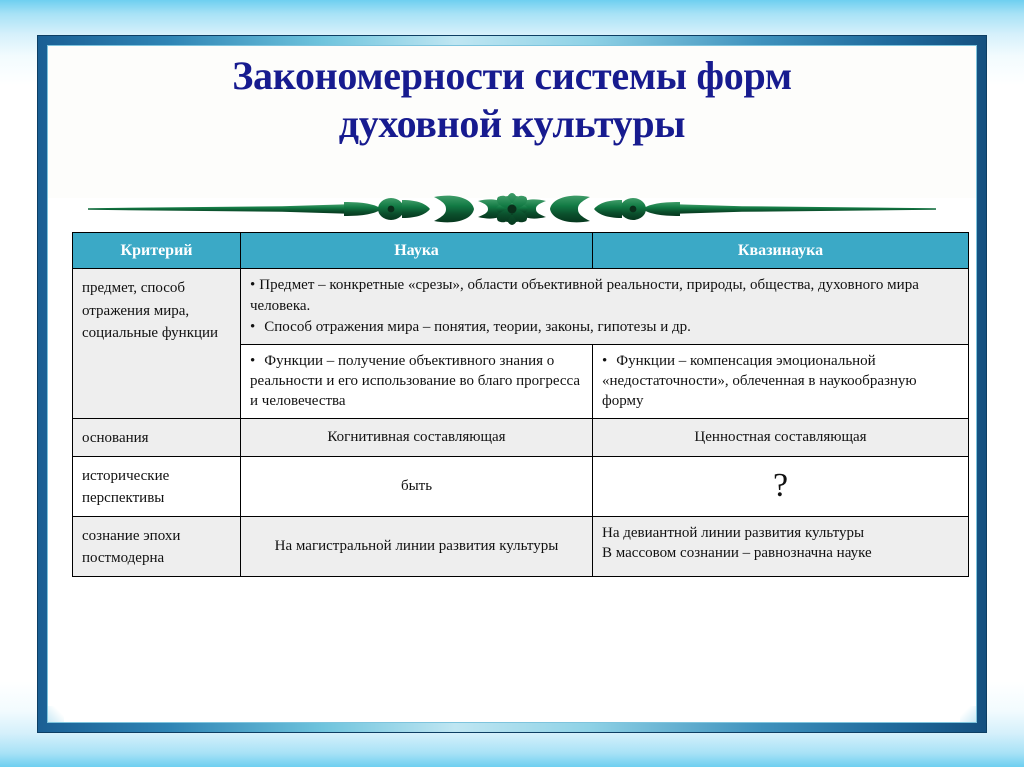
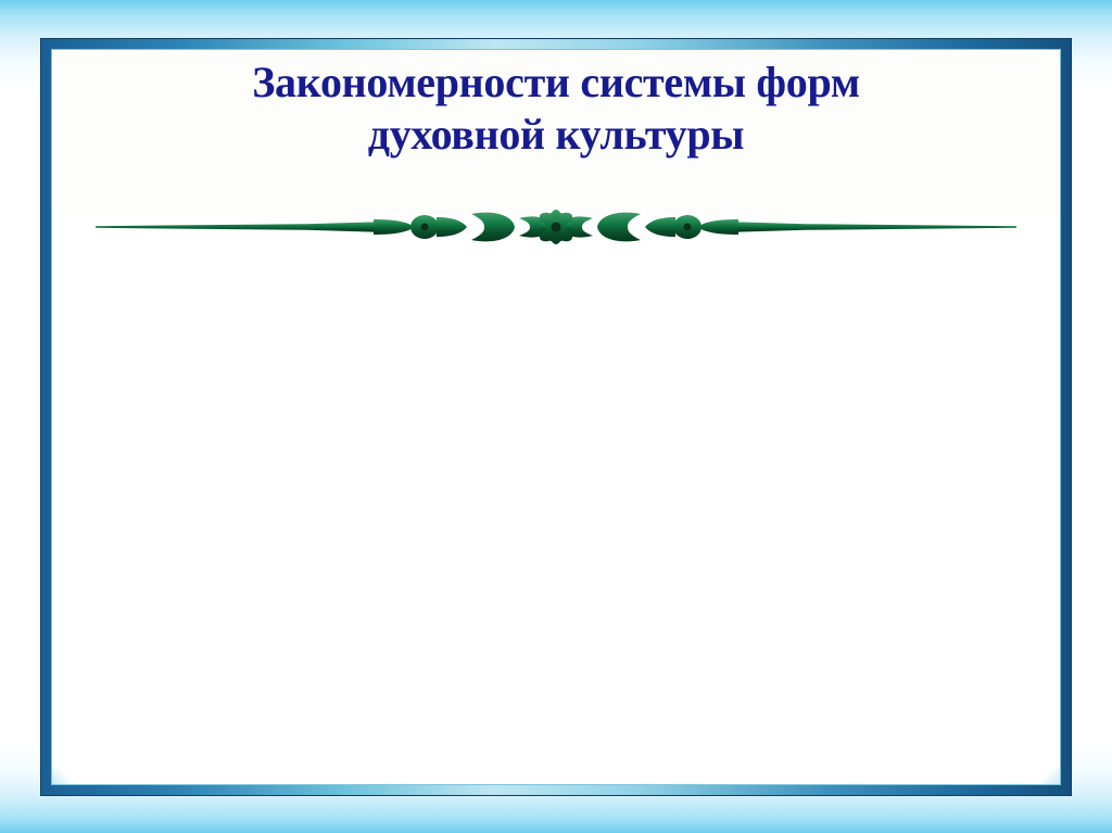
  Закономерности системы форм
  духовной культуры
- Критерий	Наука	Квазинаука
- предмет, способ отражения мира, социальные функции	• Предмет – конкретные «срезы», области объективной реальности, природы, общества, духовного мира человека. • Способ отражения мира – понятия, теории, законы, гипотезы и др.
- • Функции – получение объективного знания о реальности и его использование во благо прогресса и человечества	• Функции – компенсация эмоциональной «недостаточности», облеченная в наукообразную форму
- основания	Когнитивная составляющая	Ценностная составляющая
- исторические перспективы	быть	?
- сознание эпохи постмодерна	На магистральной линии развития культуры	На девиантной линии развития культуры В массовом сознании – равнозначна науке
